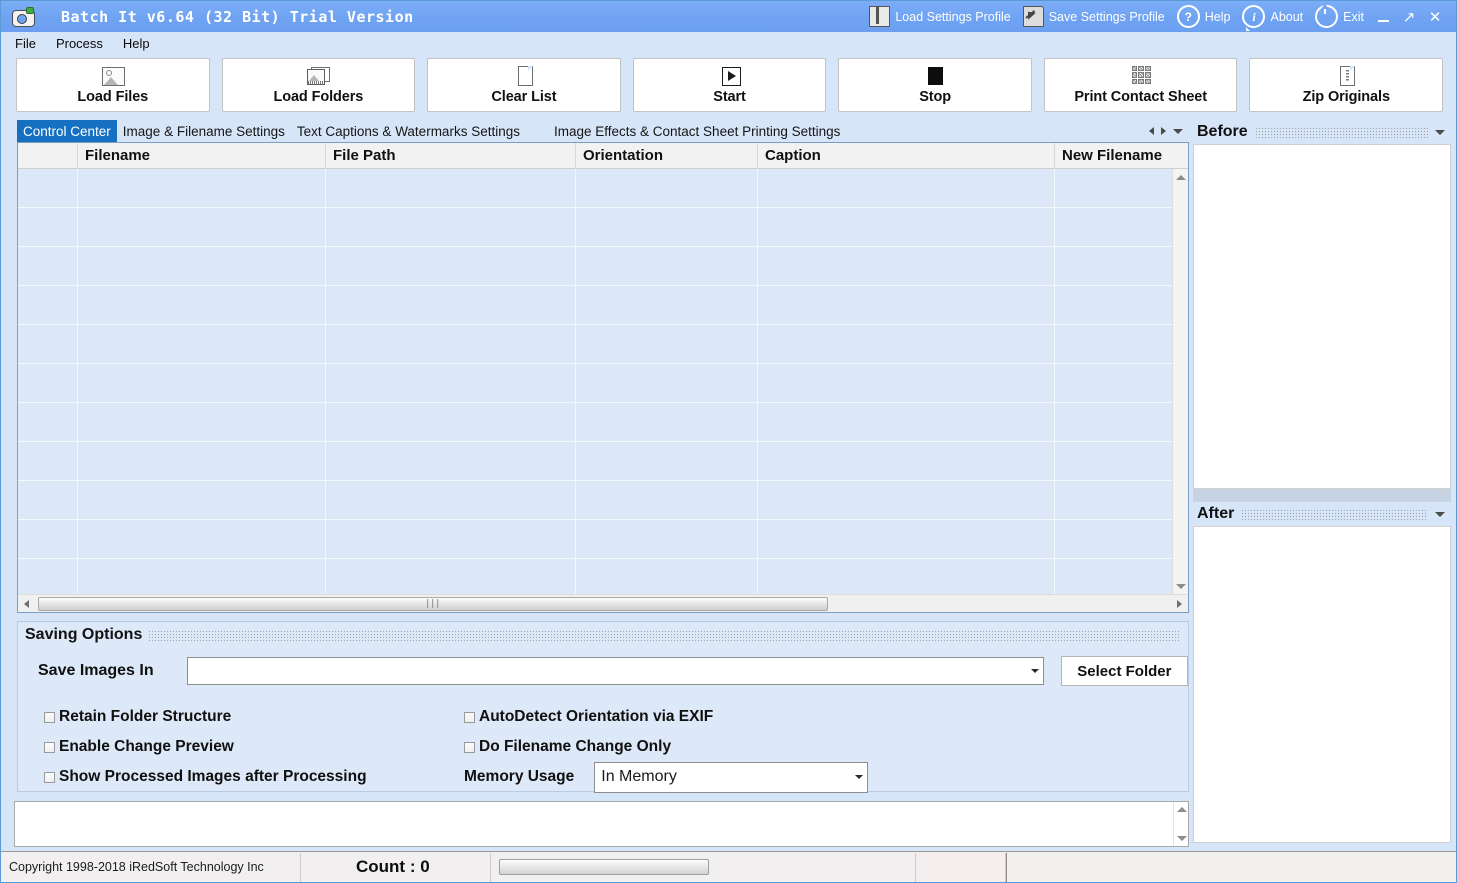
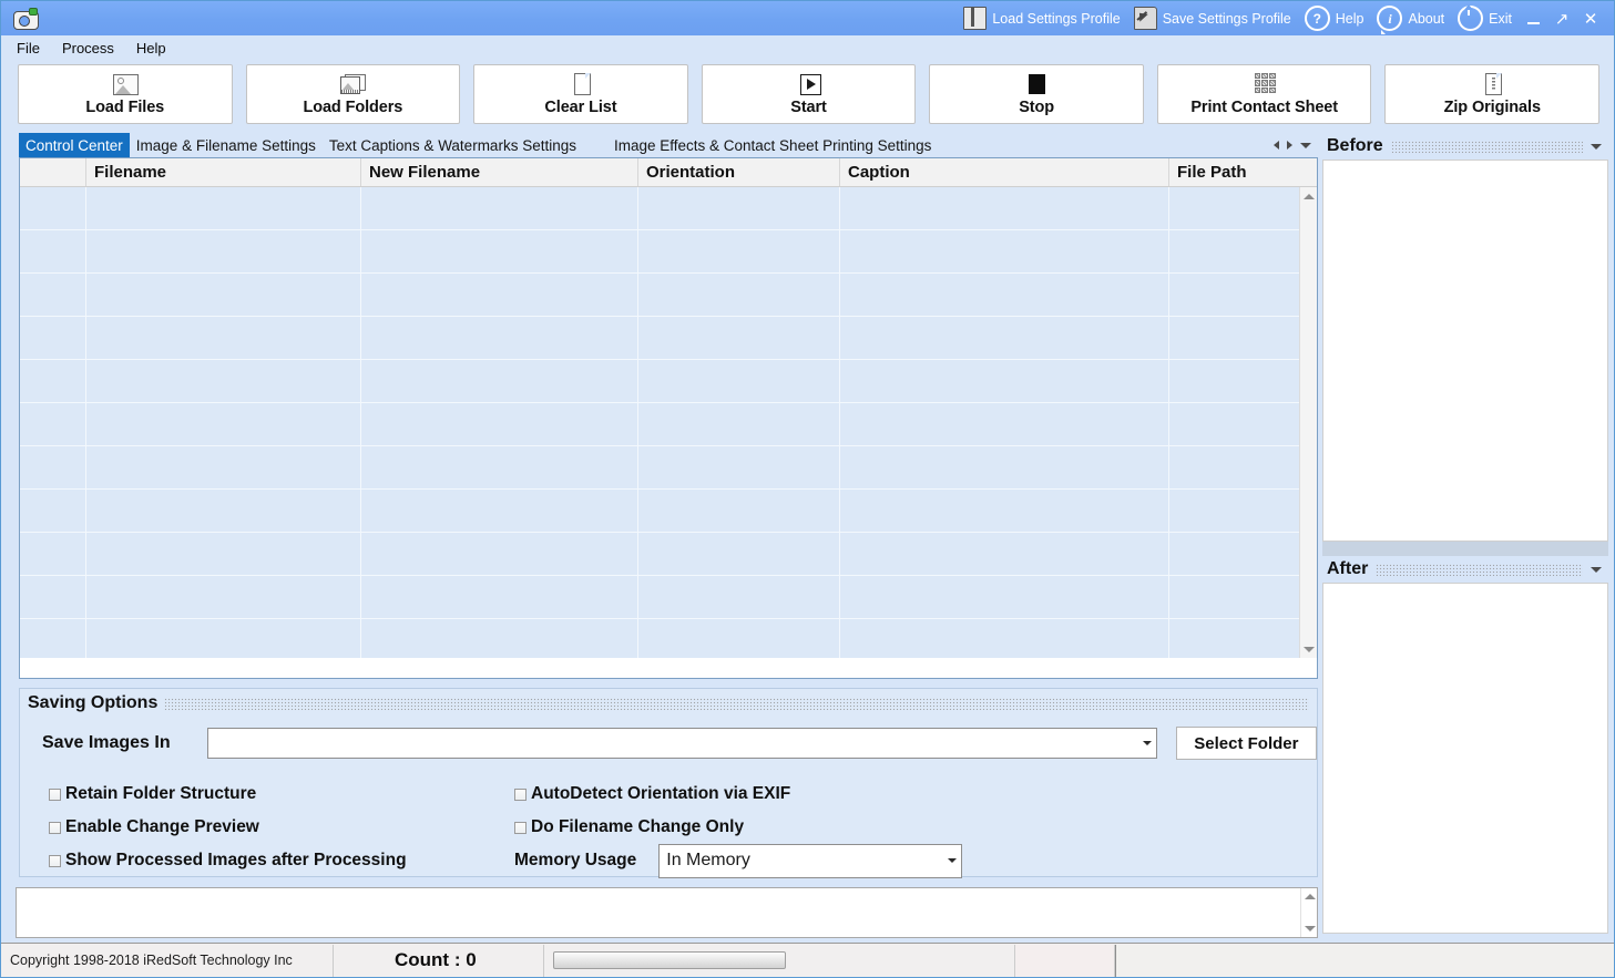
- Batch It v6.64 (32 Bit) Trial Version
  Load Settings Profile
  Save Settings Profile
  ?
  Help
  i
  About
  Exit
  ↗
  ✕
  File
  Process
  Help
  Load Files
  Load Folders
  Clear List
  Start
  Stop
  Print Contact Sheet
  Zip Originals
  Control Center
  Image & Filename Settings
  Text Captions & Watermarks Settings
  Image Effects & Contact Sheet Printing Settings
  Filename
- File Path
+ New Filename
  Orientation
  Caption
- New Filename
+ File Path
- ∣∣∣
  Saving Options
  Save Images In
  Select Folder
  Retain Folder Structure
  AutoDetect Orientation via EXIF
  Enable Change Preview
  Do Filename Change Only
  Show Processed Images after Processing
  Memory Usage
  In Memory
  Before
  After
  Copyright 1998-2018 iRedSoft Technology Inc
  Count : 0
